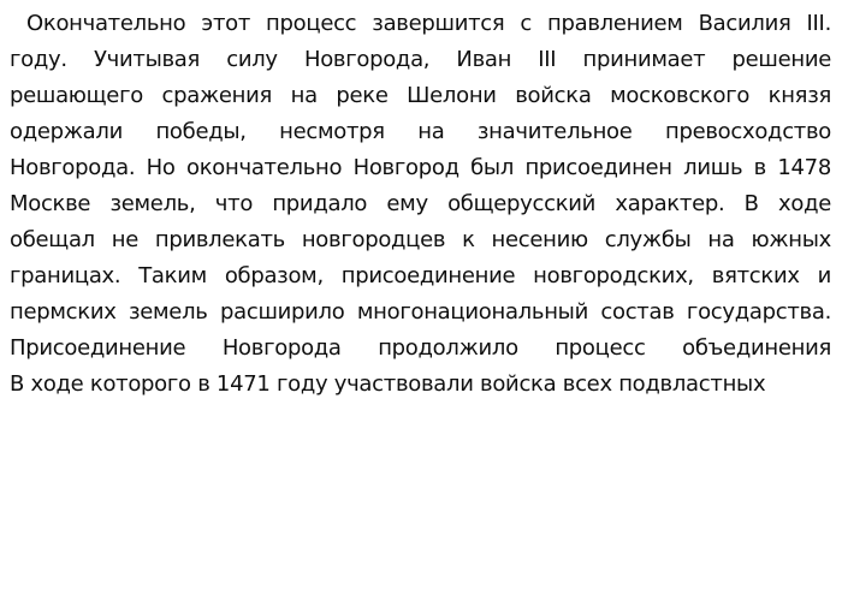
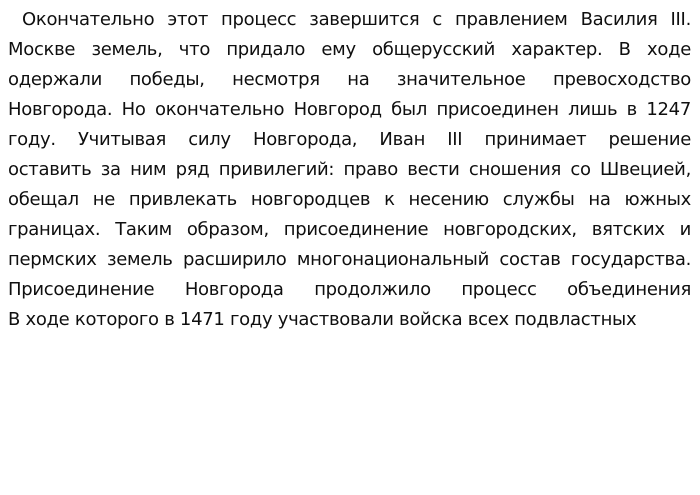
  Окончательно этот процесс завершится с правлением Василия III.
- году. Учитывая силу Новгорода, Иван III принимает решение
+ Москве земель, что придало ему общерусский характер. В ходе
- решающего сражения на реке Шелони войска московского князя
  одержали победы, несмотря на значительное превосходство
- Новгорода. Но окончательно Новгород был присоединен лишь в 1478
+ Новгорода. Но окончательно Новгород был присоединен лишь в 1247
- Москве земель, что придало ему общерусский характер. В ходе
+ году. Учитывая силу Новгорода, Иван III принимает решение
+ оставить за ним ряд привилегий: право вести сношения со Швецией,
  обещал не привлекать новгородцев к несению службы на южных
  границах. Таким образом, присоединение новгородских, вятских и
  пермских земель расширило многонациональный состав государства.
  Присоединение Новгорода продолжило процесс объединения
  В ходе которого в 1471 году участвовали войска всех подвластных
